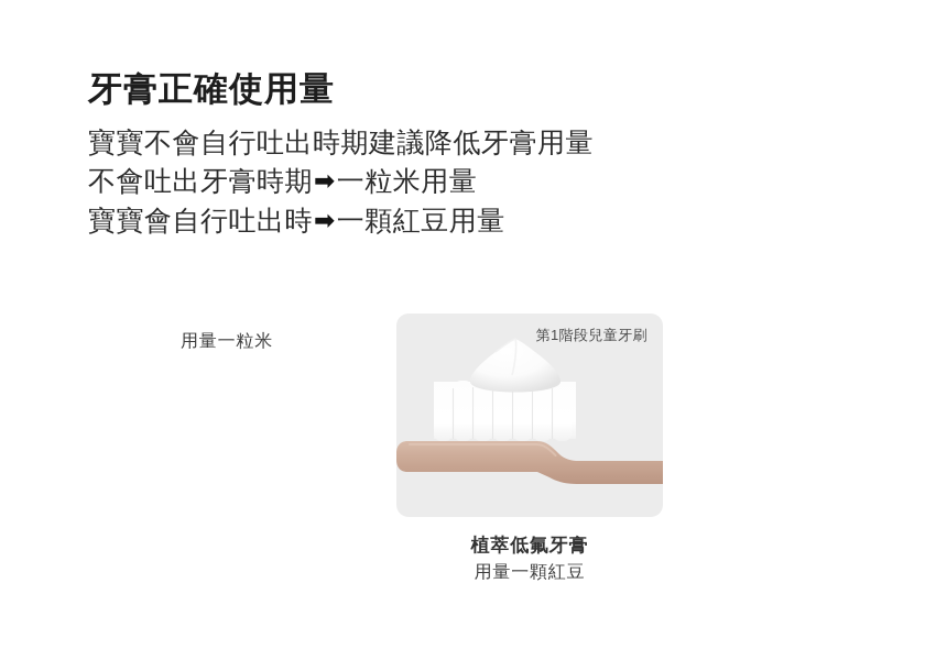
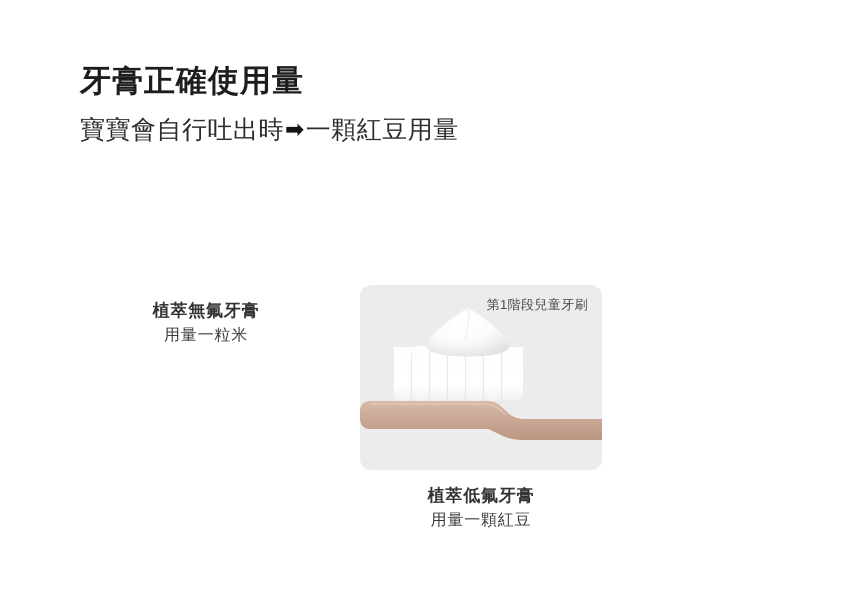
  牙膏正確使用量
- 寶寶不會自行吐出時期建議降低牙膏用量
- 不會吐出牙膏時期➡一粒米用量
  寶寶會自行吐出時➡一顆紅豆用量
+ 植萃無氟牙膏
  用量一粒米
  第1階段兒童牙刷
  植萃低氟牙膏
  用量一顆紅豆
